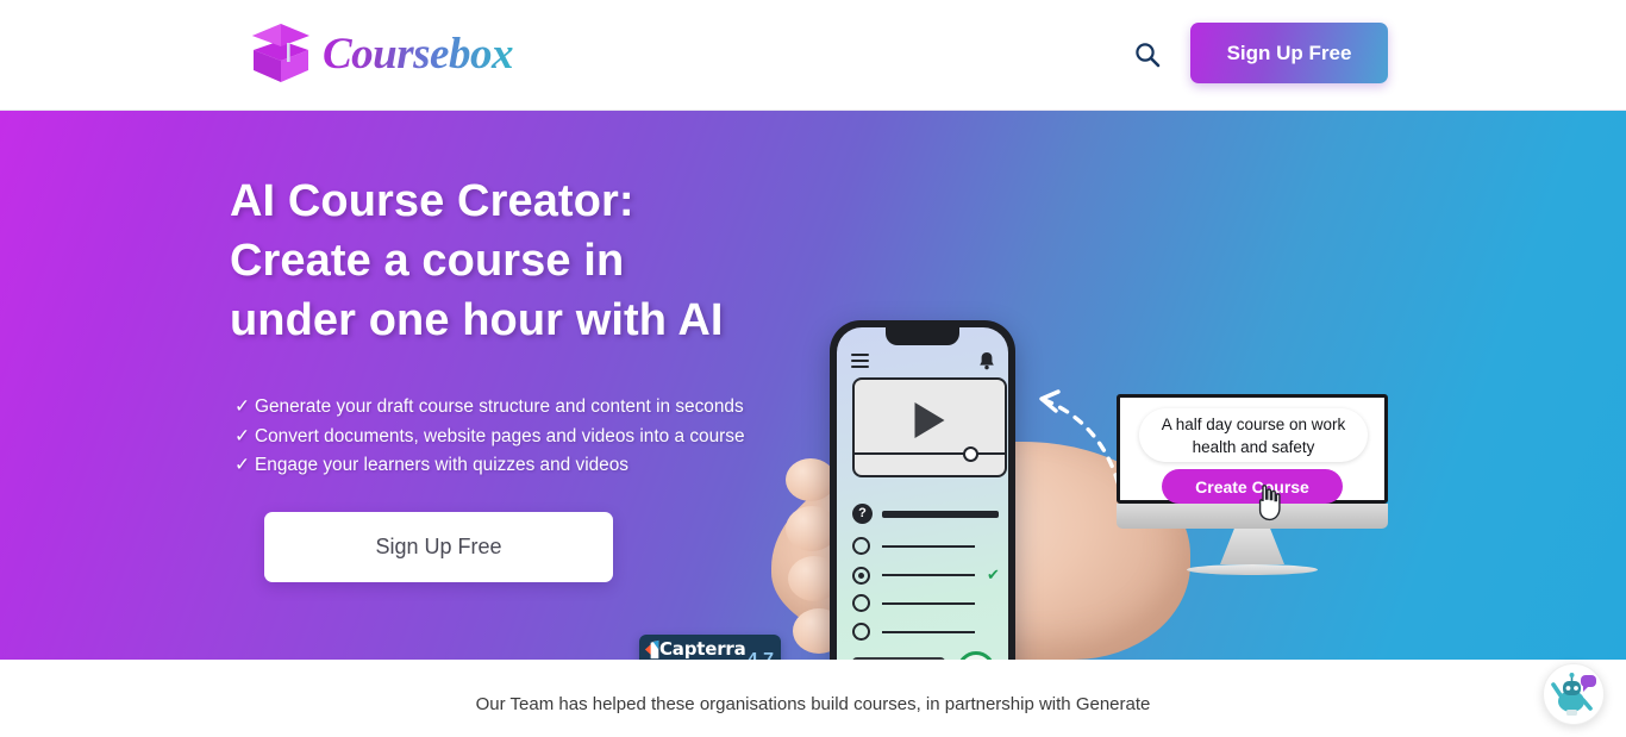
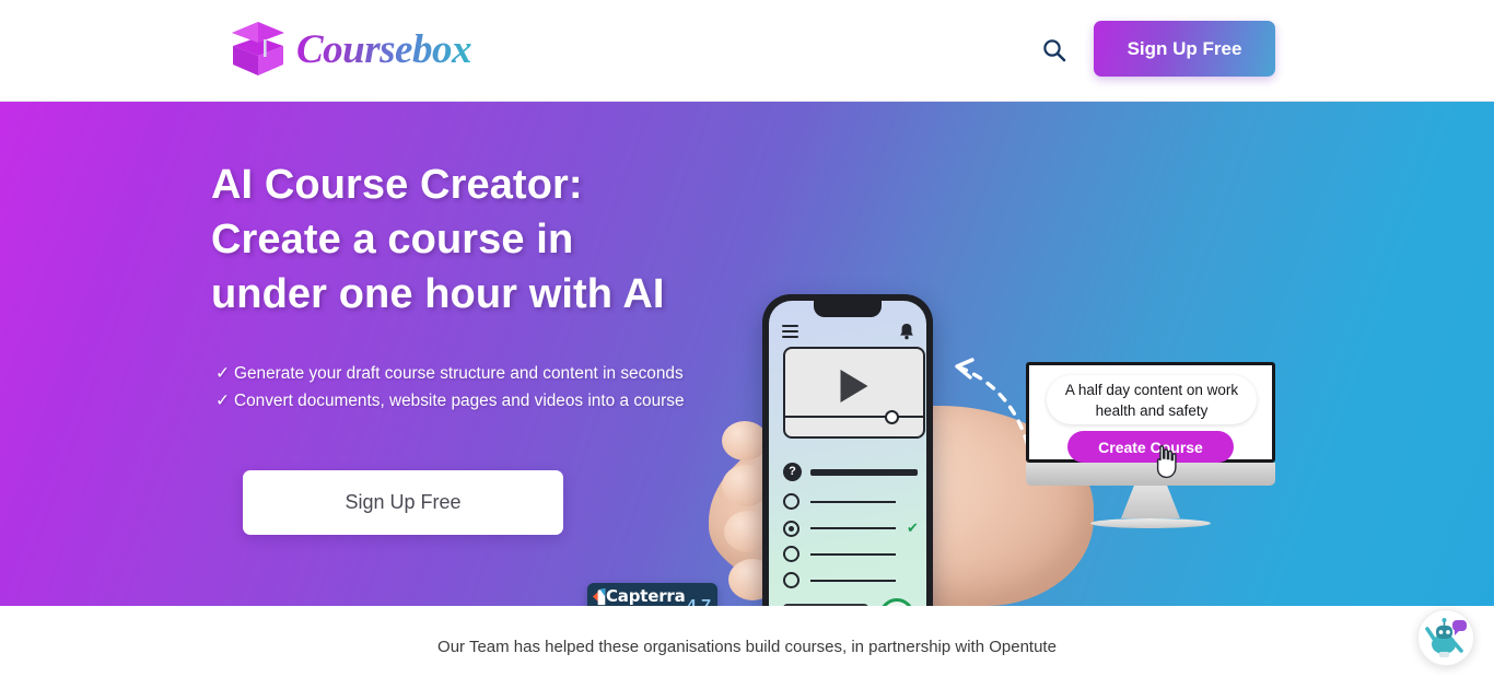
  Coursebox
  Sign Up Free
  AI Course Creator:
  Create a course in
  under one hour with AI
  ✓ Generate your draft course structure and content in seconds
  ✓ Convert documents, website pages and videos into a course
- ✓ Engage your learners with quizzes and videos
  Sign Up Free
  Capterra
  ?
  ✔
- A half day course on work health and safety
+ A half day content on work health and safety
  Create Course
- Our Team has helped these organisations build courses, in partnership with Generate
+ Our Team has helped these organisations build courses, in partnership with Opentute
